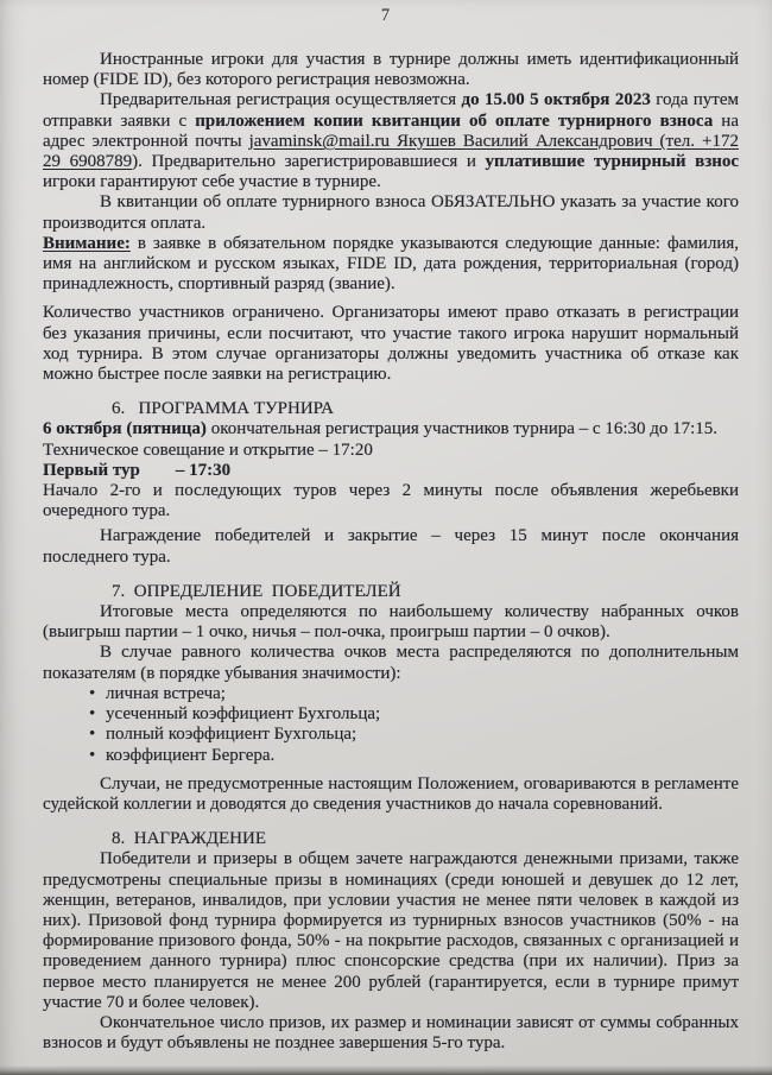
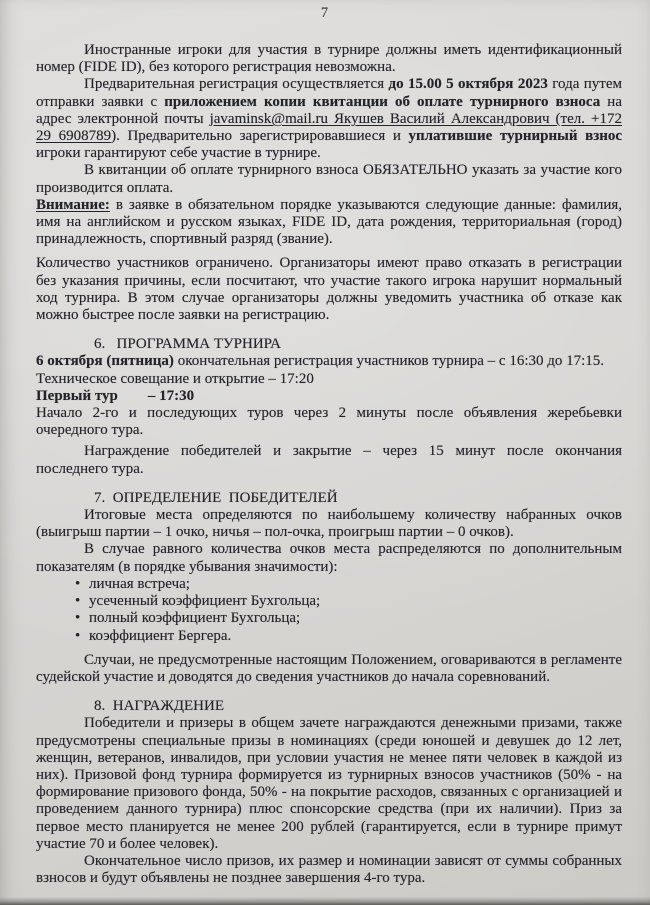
  7
  Иностранные игроки для участия в турнире должны иметь идентификационный номер (FIDE ID), без которого регистрация невозможна.
  Предварительная регистрация осуществляется до 15.00 5 октября 2023 года путем отправки заявки с приложением копии квитанции об оплате турнирного взноса на адрес электронной почты javaminsk@mail.ru Якушев Василий Александрович (тел. +172 29 6908789). Предварительно зарегистрировавшиеся и уплатившие турнирный взнос игроки гарантируют себе участие в турнире.
  В квитанции об оплате турнирного взноса ОБЯЗАТЕЛЬНО указать за участие кого производится оплата.
  Внимание: в заявке в обязательном порядке указываются следующие данные: фамилия, имя на английском и русском языках, FIDE ID, дата рождения, территориальная (город) принадлежность, спортивный разряд (звание).
  Количество участников ограничено. Организаторы имеют право отказать в регистрации без указания причины, если посчитают, что участие такого игрока нарушит нормальный ход турнира. В этом случае организаторы должны уведомить участника об отказе как можно быстрее после заявки на регистрацию.
  6. ПРОГРАММА ТУРНИРА
  6 октября (пятница) окончательная регистрация участников турнира – с 16:30 до 17:15.
  Техническое совещание и открытие – 17:20
  Первый тур – 17:30
  Начало 2-го и последующих туров через 2 минуты после объявления жеребьевки очередного тура.
  Награждение победителей и закрытие – через 15 минут после окончания последнего тура.
  7. ОПРЕДЕЛЕНИЕ ПОБЕДИТЕЛЕЙ
  Итоговые места определяются по наибольшему количеству набранных очков (выигрыш партии – 1 очко, ничья – пол-очка, проигрыш партии – 0 очков).
  В случае равного количества очков места распределяются по дополнительным показателям (в порядке убывания значимости):
  • личная встреча;
  • усеченный коэффициент Бухгольца;
  • полный коэффициент Бухгольца;
  • коэффициент Бергера.
- Случаи, не предусмотренные настоящим Положением, оговариваются в регламенте судейской коллегии и доводятся до сведения участников до начала соревнований.
+ Случаи, не предусмотренные настоящим Положением, оговариваются в регламенте судейской участие и доводятся до сведения участников до начала соревнований.
  8. НАГРАЖДЕНИЕ
  Победители и призеры в общем зачете награждаются денежными призами, также предусмотрены специальные призы в номинациях (среди юношей и девушек до 12 лет, женщин, ветеранов, инвалидов, при условии участия не менее пяти человек в каждой из них). Призовой фонд турнира формируется из турнирных взносов участников (50% - на формирование призового фонда, 50% - на покрытие расходов, связанных с организацией и проведением данного турнира) плюс спонсорские средства (при их наличии). Приз за первое место планируется не менее 200 рублей (гарантируется, если в турнире примут участие 70 и более человек).
- Окончательное число призов, их размер и номинации зависят от суммы собранных взносов и будут объявлены не позднее завершения 5-го тура.
+ Окончательное число призов, их размер и номинации зависят от суммы собранных взносов и будут объявлены не позднее завершения 4-го тура.
